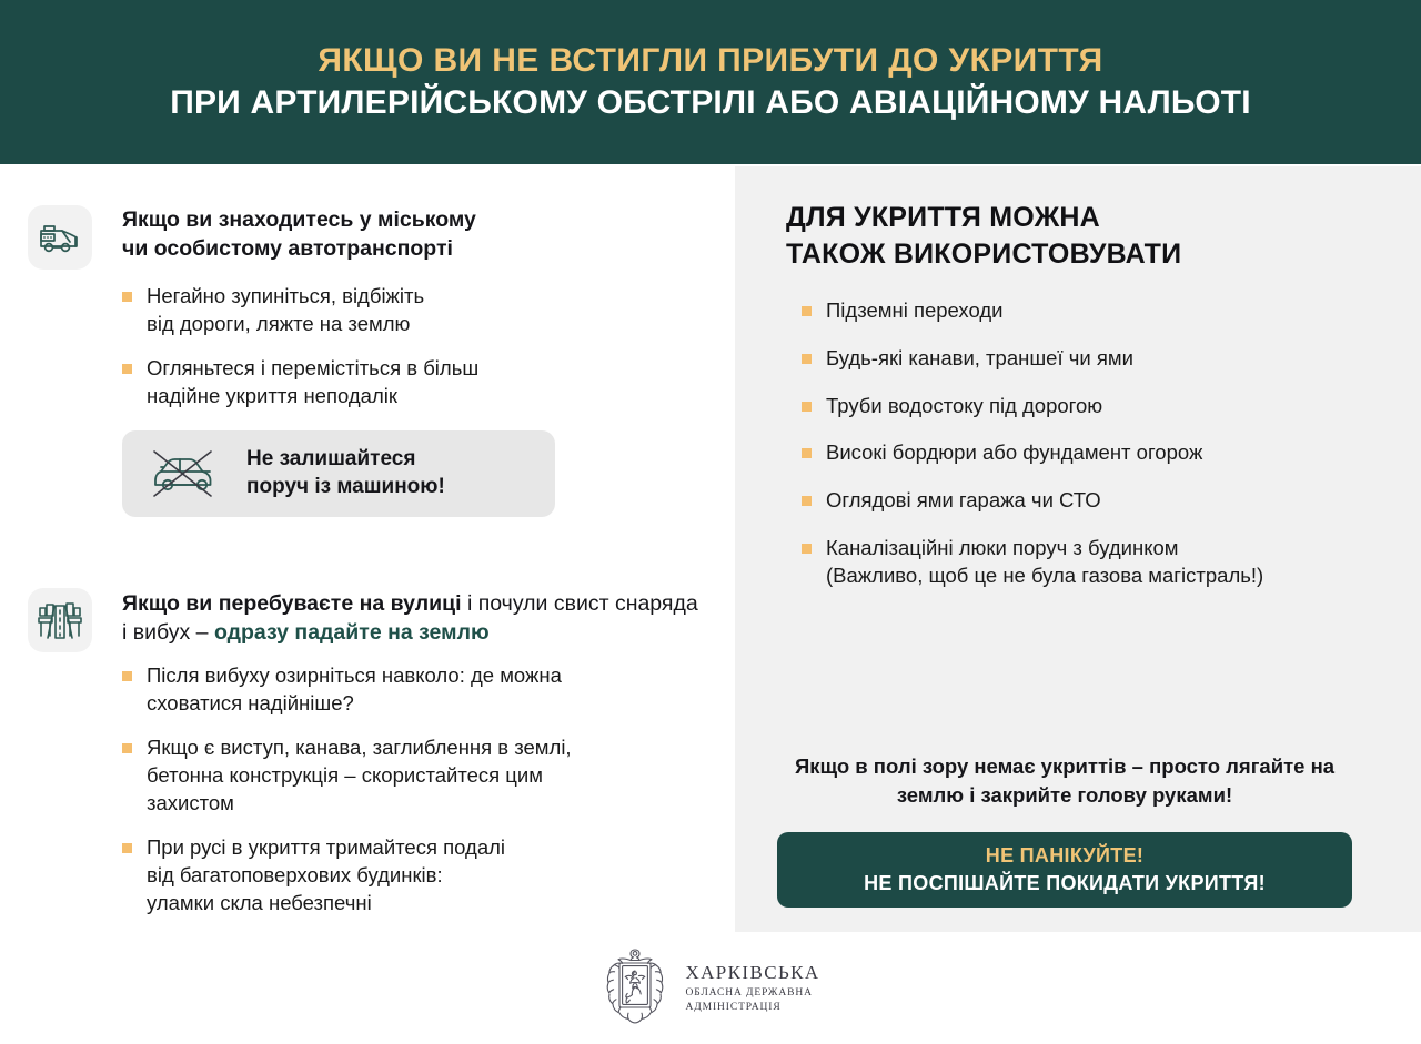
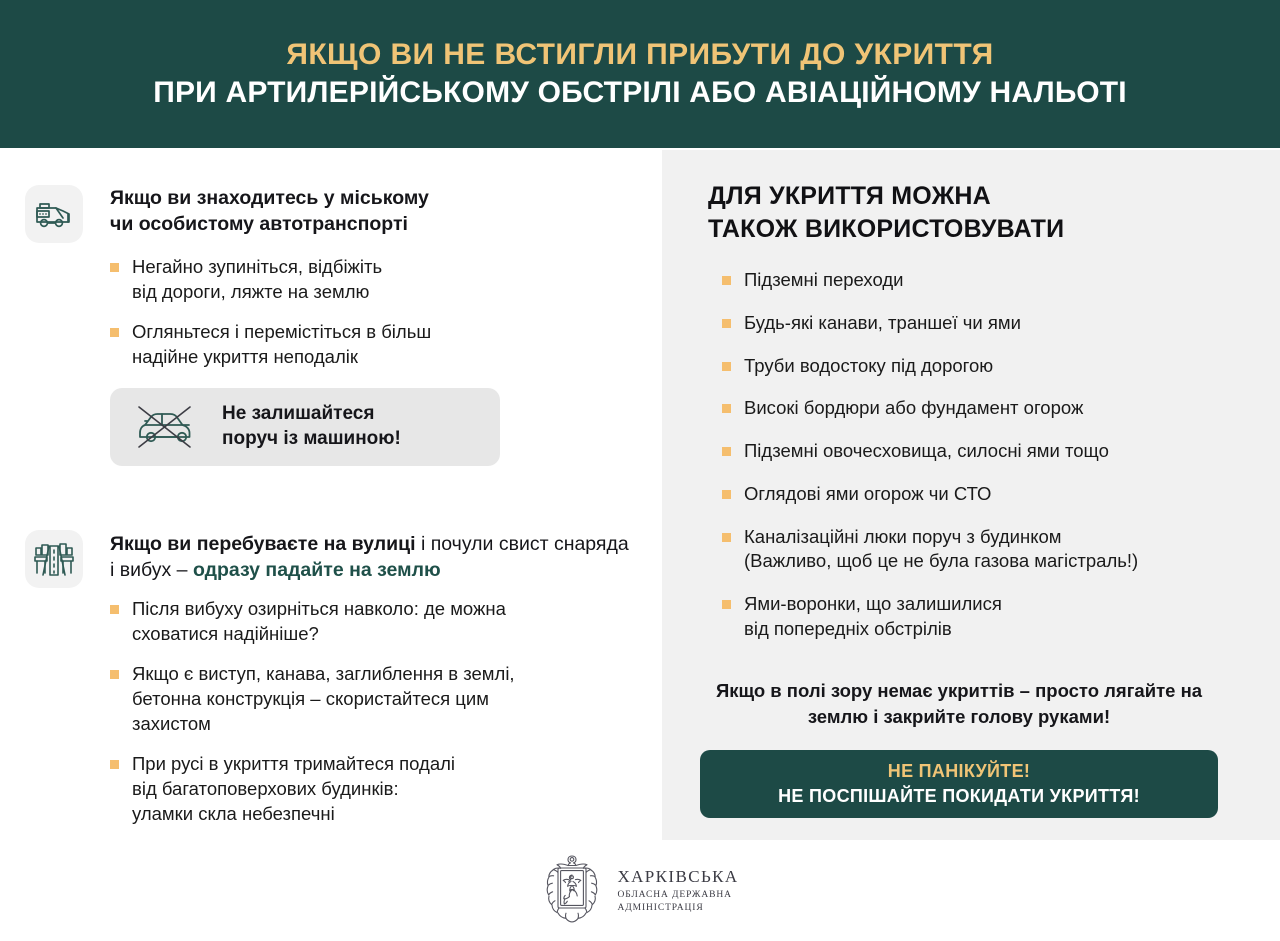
  ЯКЩО ВИ НЕ ВСТИГЛИ ПРИБУТИ ДО УКРИТТЯ
  ПРИ АРТИЛЕРІЙСЬКОМУ ОБСТРІЛІ АБО АВІАЦІЙНОМУ НАЛЬОТІ
  Якщо ви знаходитесь у міському
  чи особистому автотранспорті
  Негайно зупиніться, відбіжіть
  від дороги, ляжте на землю
  Огляньтеся і перемістіться в більш
  надійне укриття неподалік
  Не залишайтеся
  поруч із машиною!
  Якщо ви перебуваєте на вулиці і почули свист снаряда і вибух – одразу падайте на землю
  Після вибуху озирніться навколо: де можна
  сховатися надійніше?
  Якщо є виступ, канава, заглиблення в землі,
  бетонна конструкція – скористайтеся цим
  захистом
  При русі в укриття тримайтеся подалі
  від багатоповерхових будинків:
  уламки скла небезпечні
  ДЛЯ УКРИТТЯ МОЖНА
  ТАКОЖ ВИКОРИСТОВУВАТИ
  Підземні переходи
  Будь-які канави, траншеї чи ями
  Труби водостоку під дорогою
  Високі бордюри або фундамент огорож
+ Підземні овочесховища, силосні ями тощо
- Оглядові ями гаража чи СТО
+ Оглядові ями огорож чи СТО
  Каналізаційні люки поруч з будинком
  (Важливо, щоб це не була газова магістраль!)
+ Ями-воронки, що залишилися
+ від попередніх обстрілів
  Якщо в полі зору немає укриттів – просто лягайте на землю і закрийте голову руками!
  НЕ ПАНІКУЙТЕ!
  НЕ ПОСПІШАЙТЕ ПОКИДАТИ УКРИТТЯ!
  ХАРКІВСЬКА
  ОБЛАСНА ДЕРЖАВНА
  АДМІНІСТРАЦІЯ
